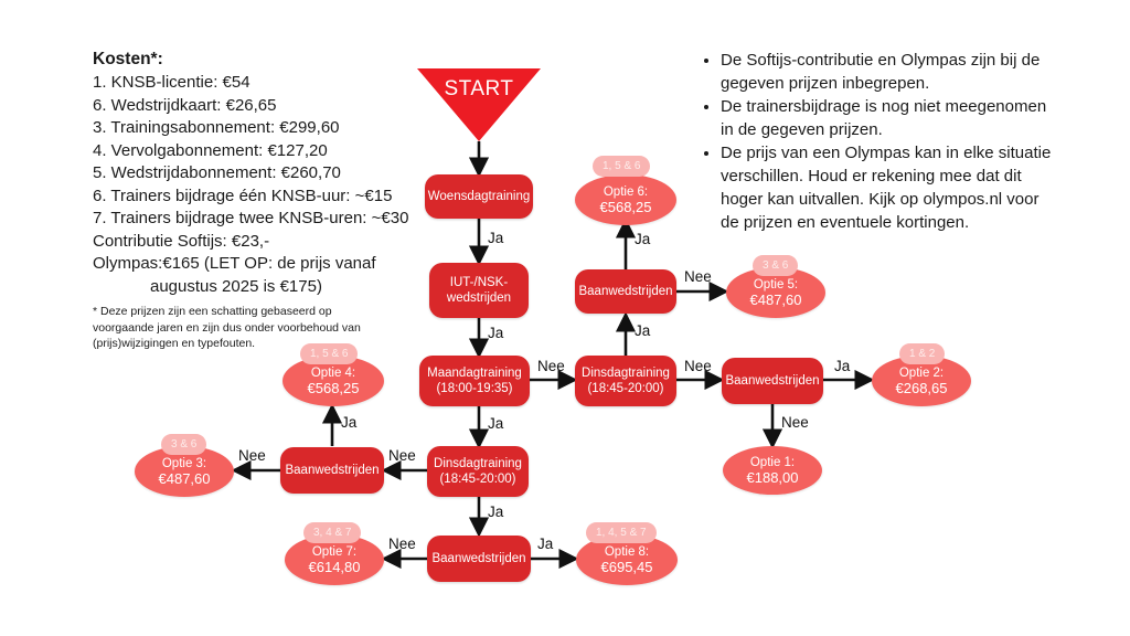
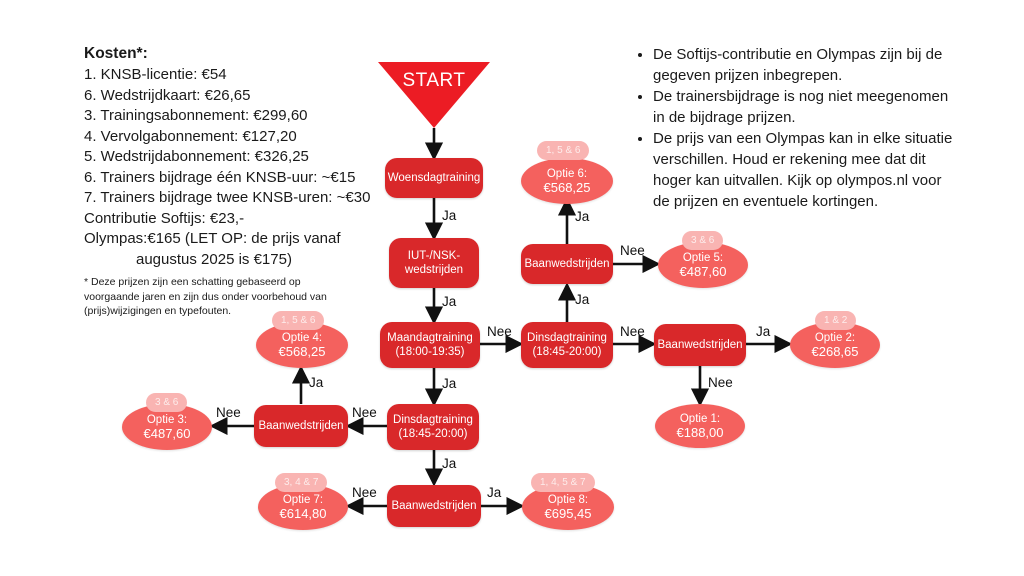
  Kosten*:
  1. KNSB-licentie: €54
  6. Wedstrijdkaart: €26,65
  3. Trainingsabonnement: €299,60
  4. Vervolgabonnement: €127,20
- 5. Wedstrijdabonnement: €260,70
+ 5. Wedstrijdabonnement: €326,25
  6. Trainers bijdrage één KNSB-uur: ~€15
  7. Trainers bijdrage twee KNSB-uren: ~€30
  Contributie Softijs: €23,-
  Olympas:€165 (LET OP: de prijs vanaf
  augustus 2025 is €175)
  * Deze prijzen zijn een schatting gebaseerd op voorgaande jaren en zijn dus onder voorbehoud van (prijs)wijzigingen en typefouten.
  De Softijs-contributie en Olympas zijn bij de gegeven prijzen inbegrepen.
- De trainersbijdrage is nog niet meegenomen in de gegeven prijzen.
+ De trainersbijdrage is nog niet meegenomen in de bijdrage prijzen.
  De prijs van een Olympas kan in elke situatie verschillen. Houd er rekening mee dat dit hoger kan uitvallen. Kijk op olympos.nl voor de prijzen en eventuele kortingen.
  START
  Woensdagtraining
  IUT-/NSK-
  wedstrijden
  Maandagtraining
  (18:00-19:35)
  Dinsdagtraining
  (18:45-20:00)
  Dinsdagtraining
  (18:45-20:00)
  Baanwedstrijden
  Baanwedstrijden
  Baanwedstrijden
  Baanwedstrijden
  Optie 6:
  €568,25
  1, 5 & 6
  Optie 5:
  €487,60
  3 & 6
  Optie 2:
  €268,65
  1 & 2
  Optie 1:
  €188,00
  Optie 4:
  €568,25
  1, 5 & 6
  Optie 3:
  €487,60
  3 & 6
  Optie 7:
  €614,80
  3, 4 & 7
  Optie 8:
  €695,45
  1, 4, 5 & 7
  Ja
  Ja
  Nee
  Ja
  Ja
  Nee
  Nee
  Ja
  Ja
  Nee
  Nee
  Ja
  Nee
  Ja
  Nee
  Ja
